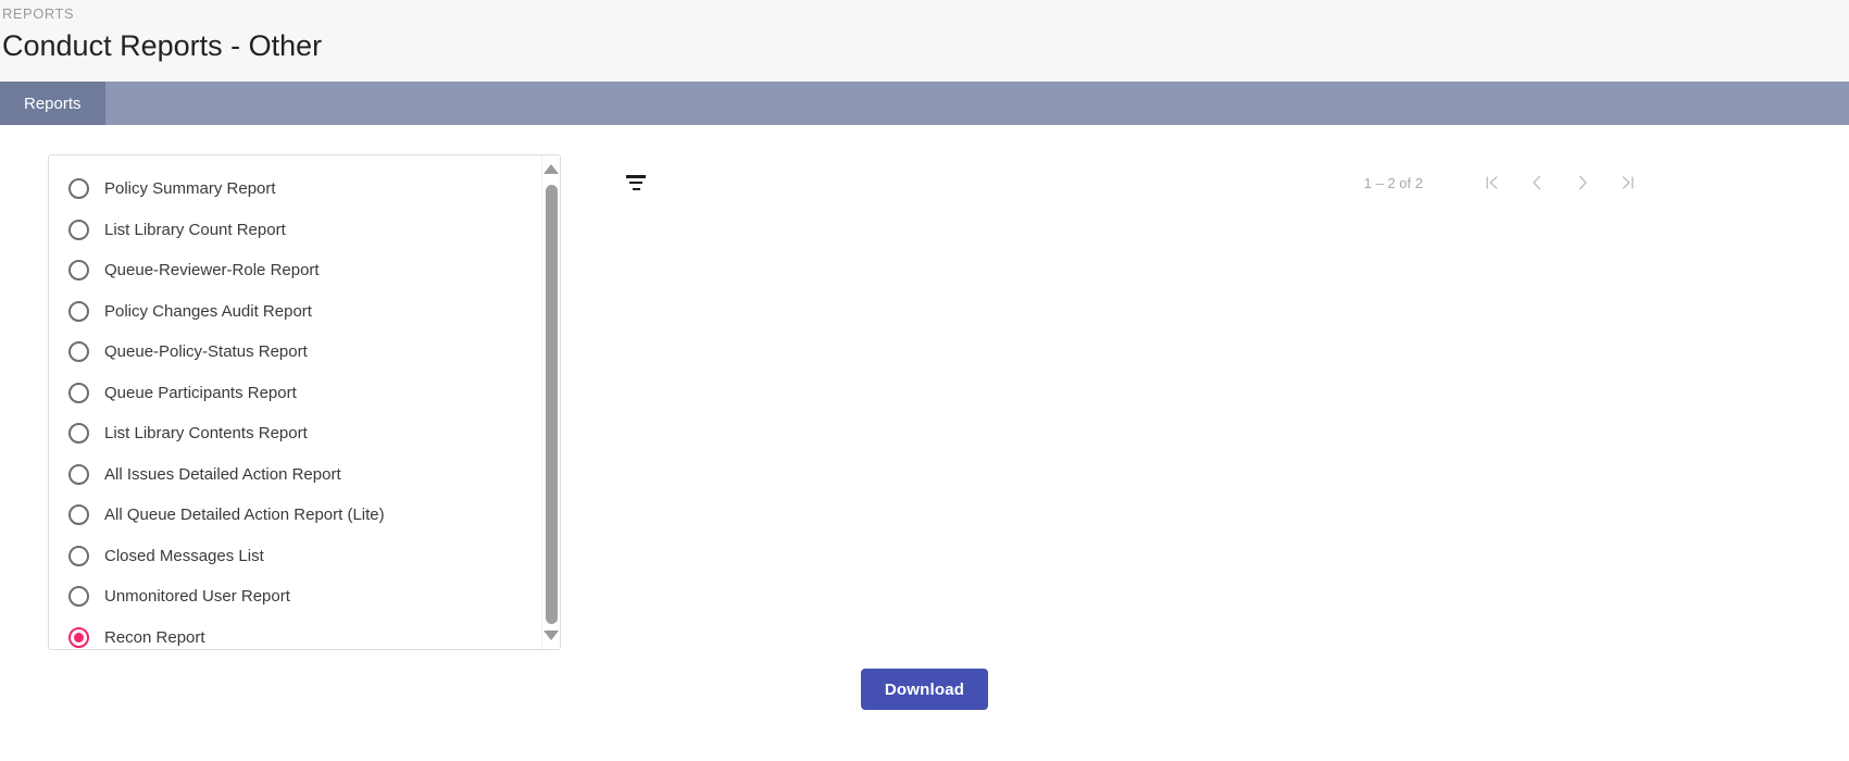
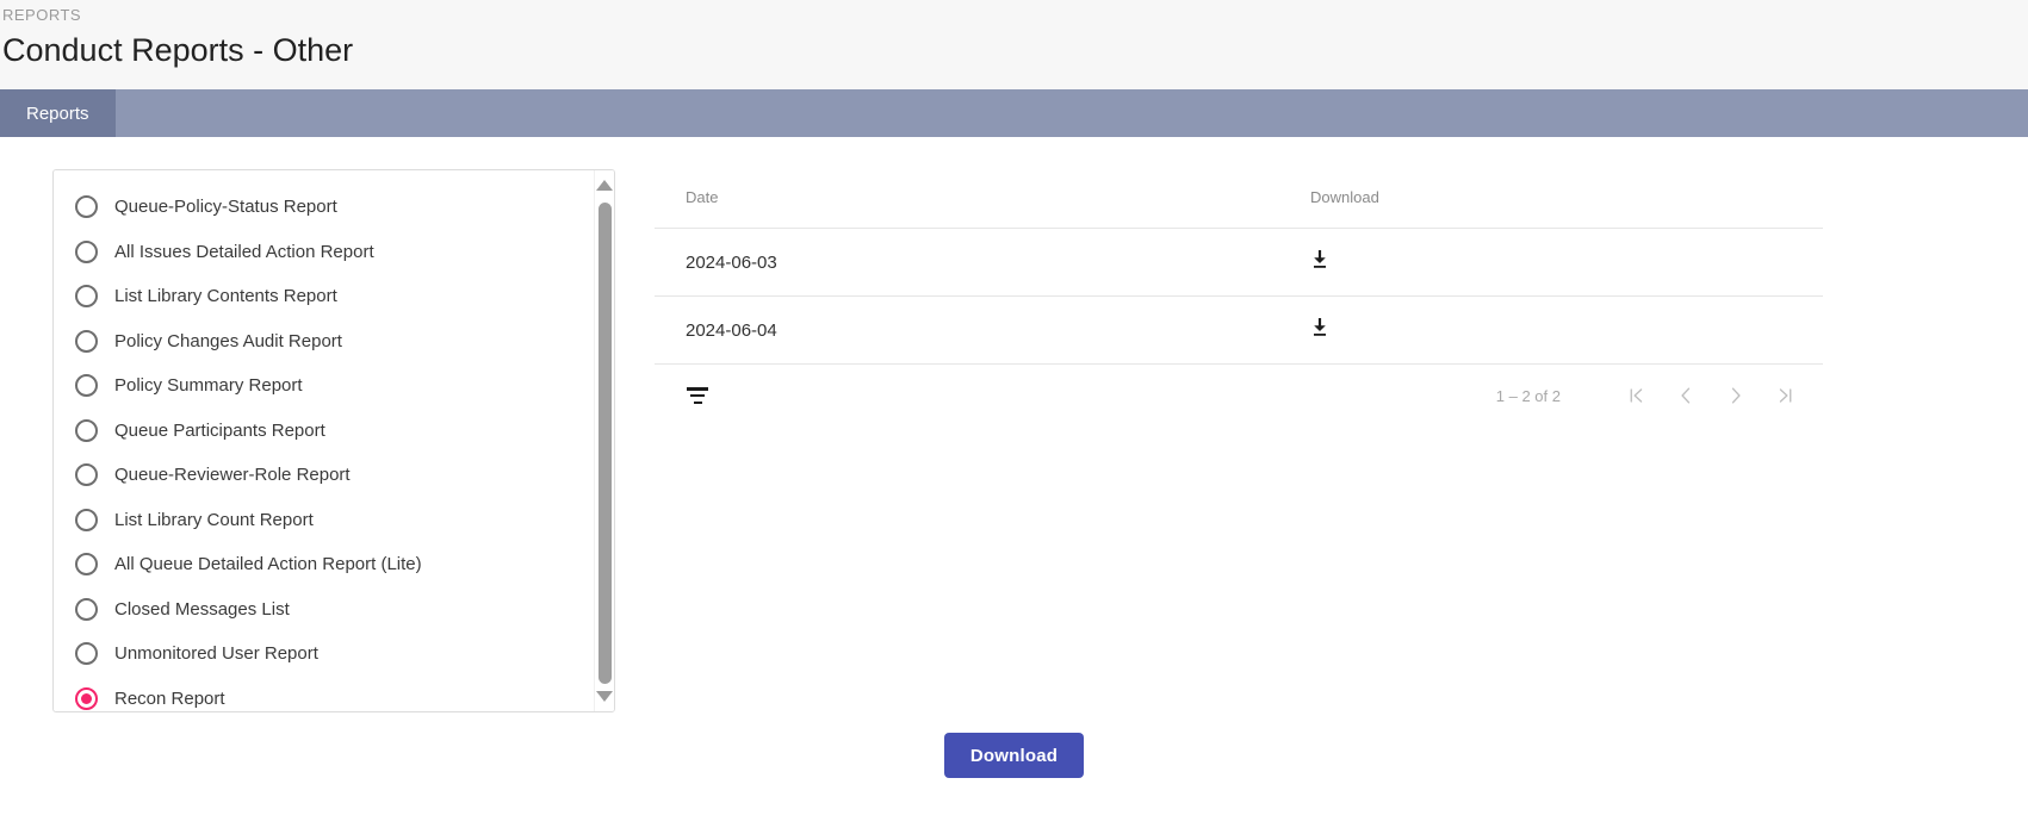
  REPORTS
  Conduct Reports - Other
  Reports
- Policy Summary Report
+ Queue-Policy-Status Report
- List Library Count Report
+ All Issues Detailed Action Report
- Queue-Reviewer-Role Report
+ List Library Contents Report
  Policy Changes Audit Report
- Queue-Policy-Status Report
+ Policy Summary Report
  Queue Participants Report
- List Library Contents Report
+ Queue-Reviewer-Role Report
- All Issues Detailed Action Report
+ List Library Count Report
  All Queue Detailed Action Report (Lite)
  Closed Messages List
  Unmonitored User Report
  Recon Report
+ Date	Download
+ 2024-06-03
+ 2024-06-04
  1 – 2 of 2
  Download
